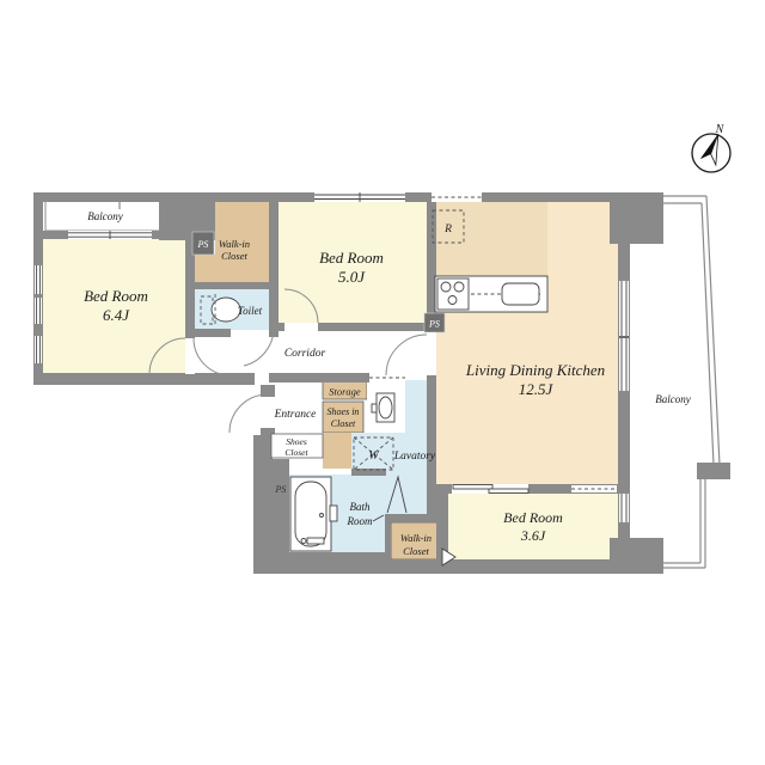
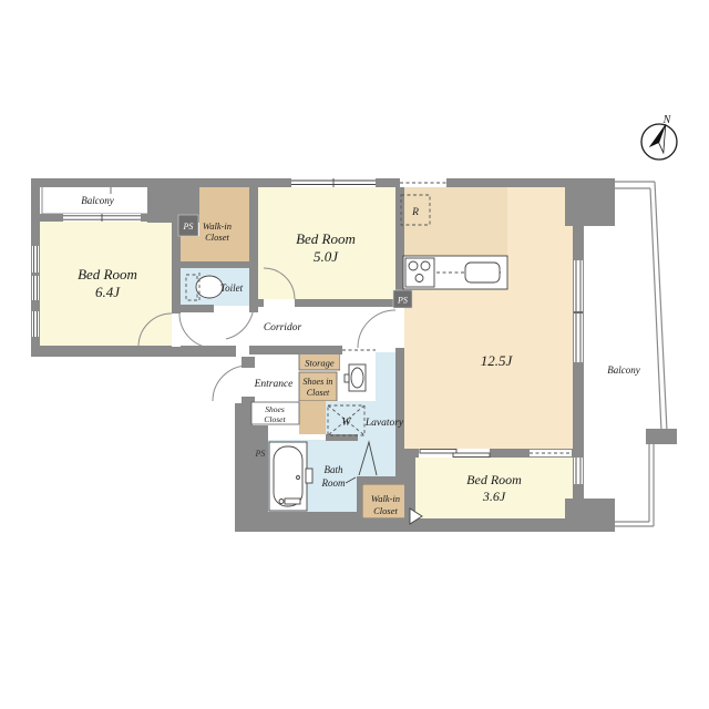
  N
  Balcony
  Bed Room
  6.4J
  Walk-in
  Closet
  Toilet
  Bed Room
  5.0J
  R
  PS
  PS
  PS
  Corridor
  Storage
  Entrance
  Shoes in
  Closet
  Shoes
  Closet
  W
  Lavatory
  Bath
  Room
  Walk-in
  Closet
  Bed Room
  3.6J
- Living Dining Kitchen
  12.5J
  Balcony
